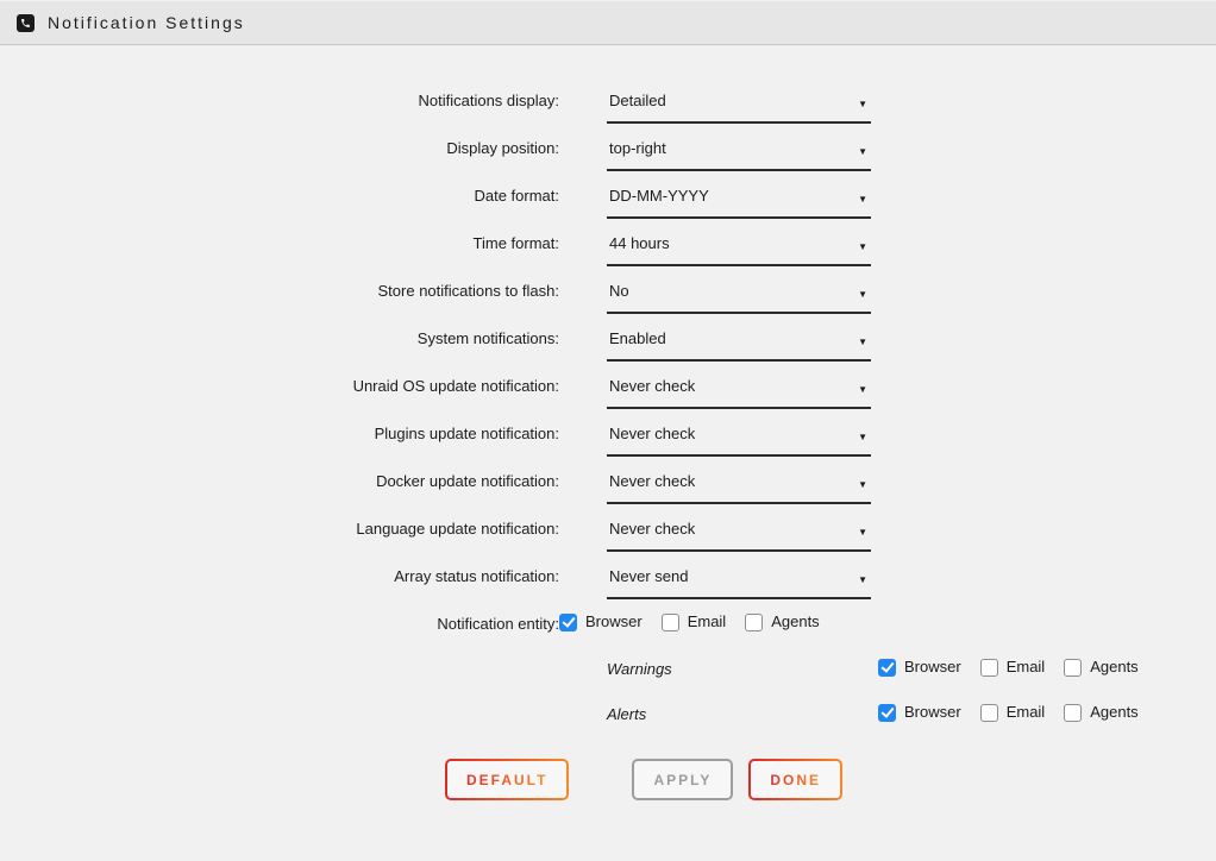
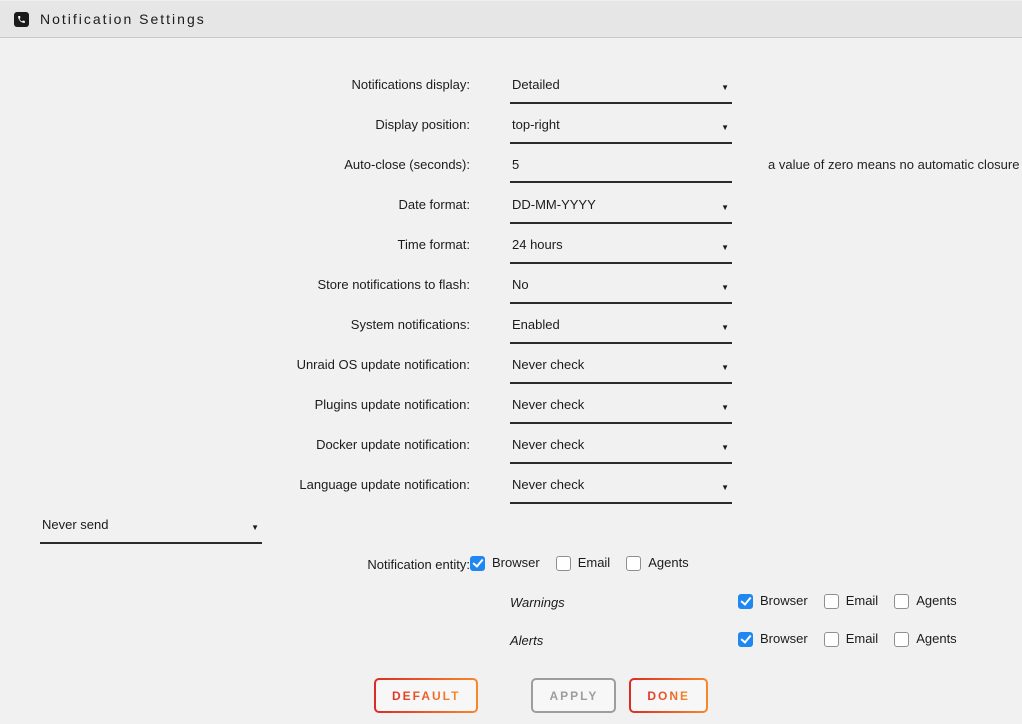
  Notification Settings
  Notifications display:
  Detailed
  ▼
  Display position:
  top-right
  ▼
+ Auto-close (seconds):
+ 5
+ a value of zero means no automatic closure
  Date format:
  DD-MM-YYYY
  ▼
  Time format:
- 44 hours
+ 24 hours
  ▼
  Store notifications to flash:
  No
  ▼
  System notifications:
  Enabled
  ▼
  Unraid OS update notification:
  Never check
  ▼
  Plugins update notification:
  Never check
  ▼
  Docker update notification:
  Never check
  ▼
  Language update notification:
  Never check
  ▼
- Array status notification:
  Never send
  ▼
  Notification entity:
  Browser
  Email
  Agents
  Warnings
  Browser
  Email
  Agents
  Alerts
  Browser
  Email
  Agents
  DEFAULT
  APPLY
  DONE
